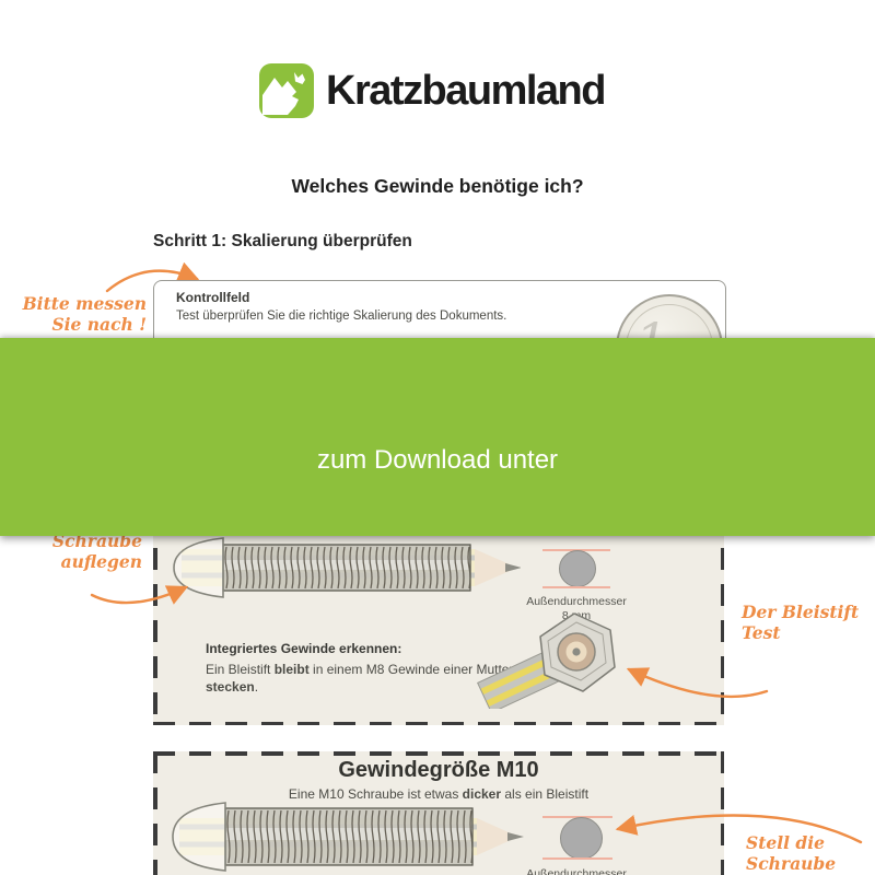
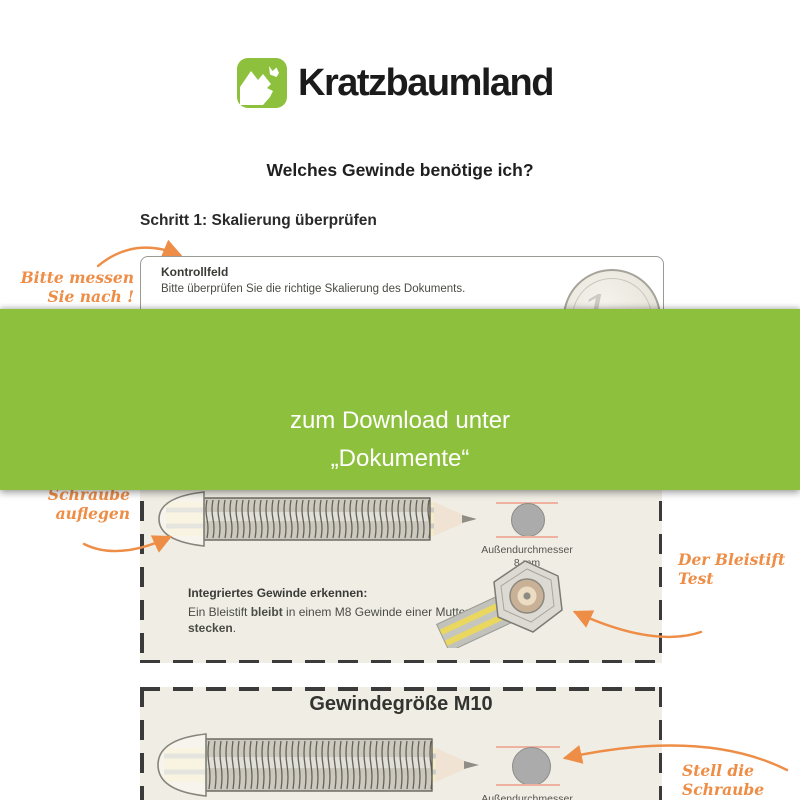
  Kratzbaumland
  Welches Gewinde benötige ich?
  Schritt 1: Skalierung überprüfen
  Bitte messen
  Sie nach !
  Kontrollfeld
- Test überprüfen Sie die richtige Skalierung des Dokuments.
+ Bitte überprüfen Sie die richtige Skalierung des Dokuments.
  Außendurchmesser
  Integriertes Gewinde erkennen:
  Ein Bleistift bleibt in einem M8 Gewinde einer Mutt stecken.
  Schraube
  auflegen
  Der Bleistift
  Test
  Gewindegröße M10
- Eine M10 Schraube ist etwas dicker als ein Bleistift
  Außendurchmesser
  Stell die
  Schraube
  zum Download unter
+ „Dokumente“
